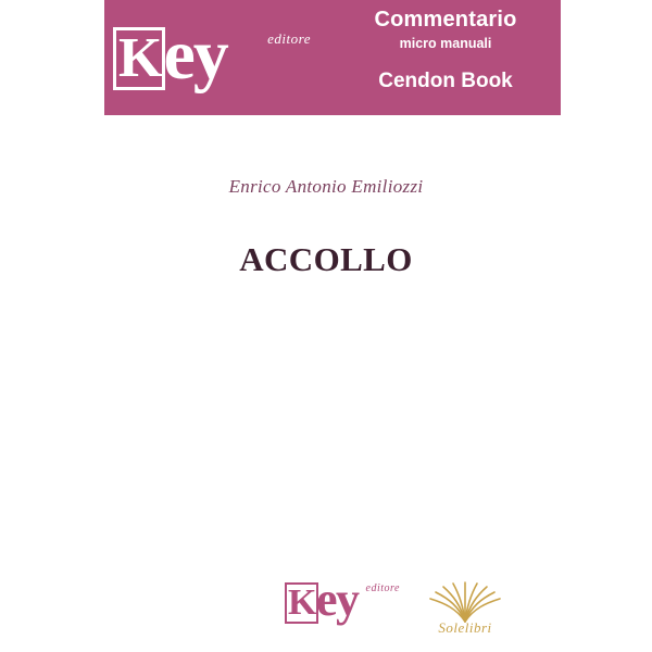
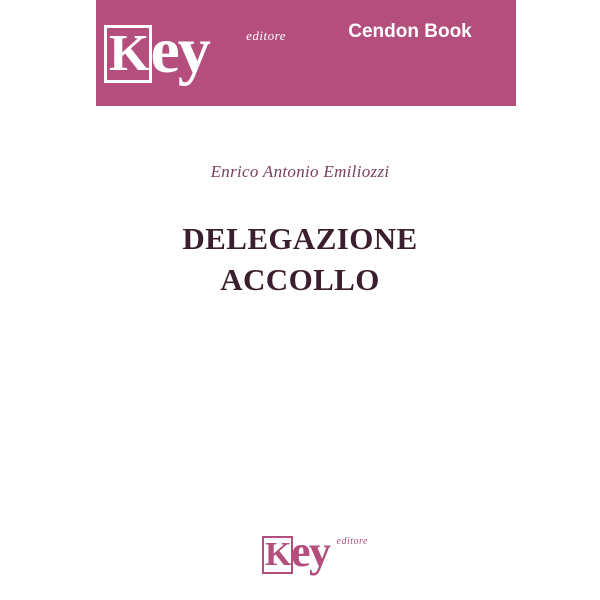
  Key
  editore
- Commentario
- micro manuali
  Cendon Book
  Enrico Antonio Emiliozzi
+ DELEGAZIONE
  ACCOLLO
  Key
  editore
- Solelibri
